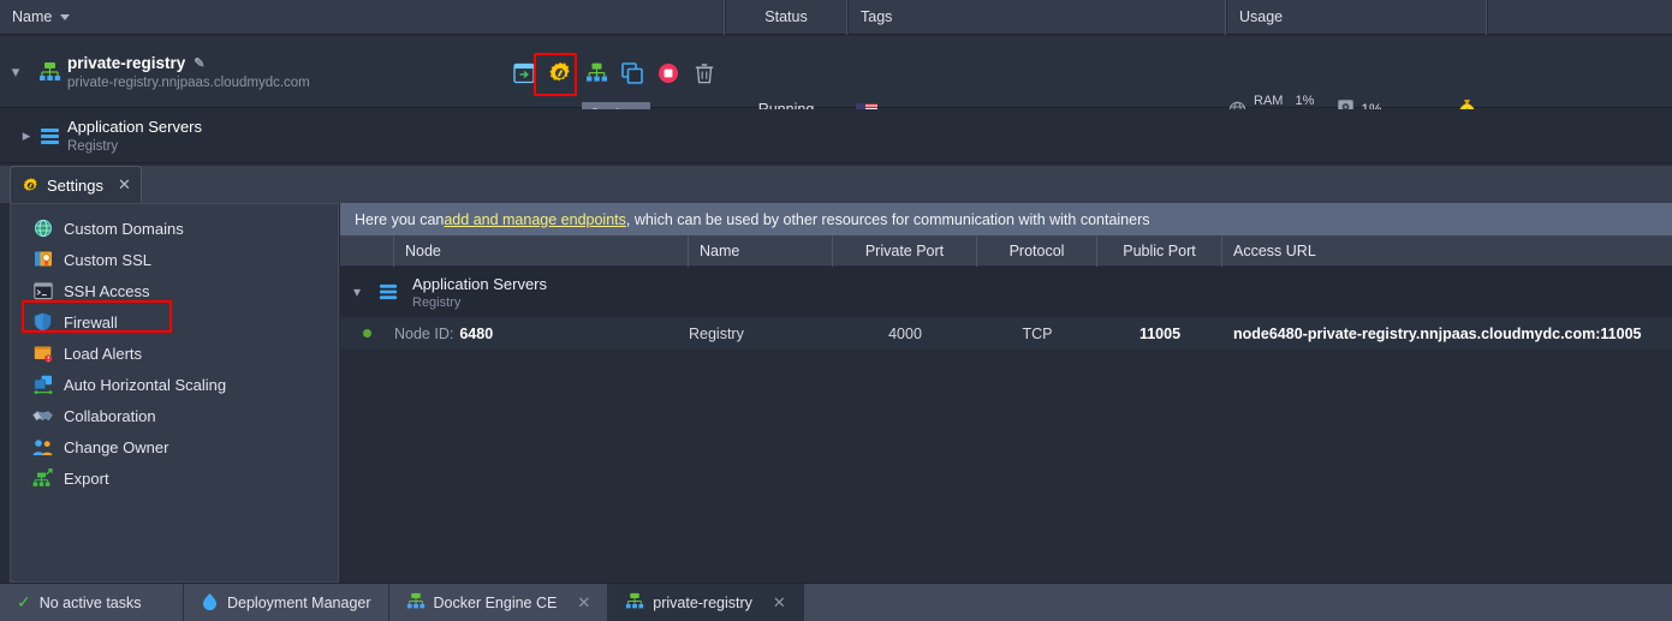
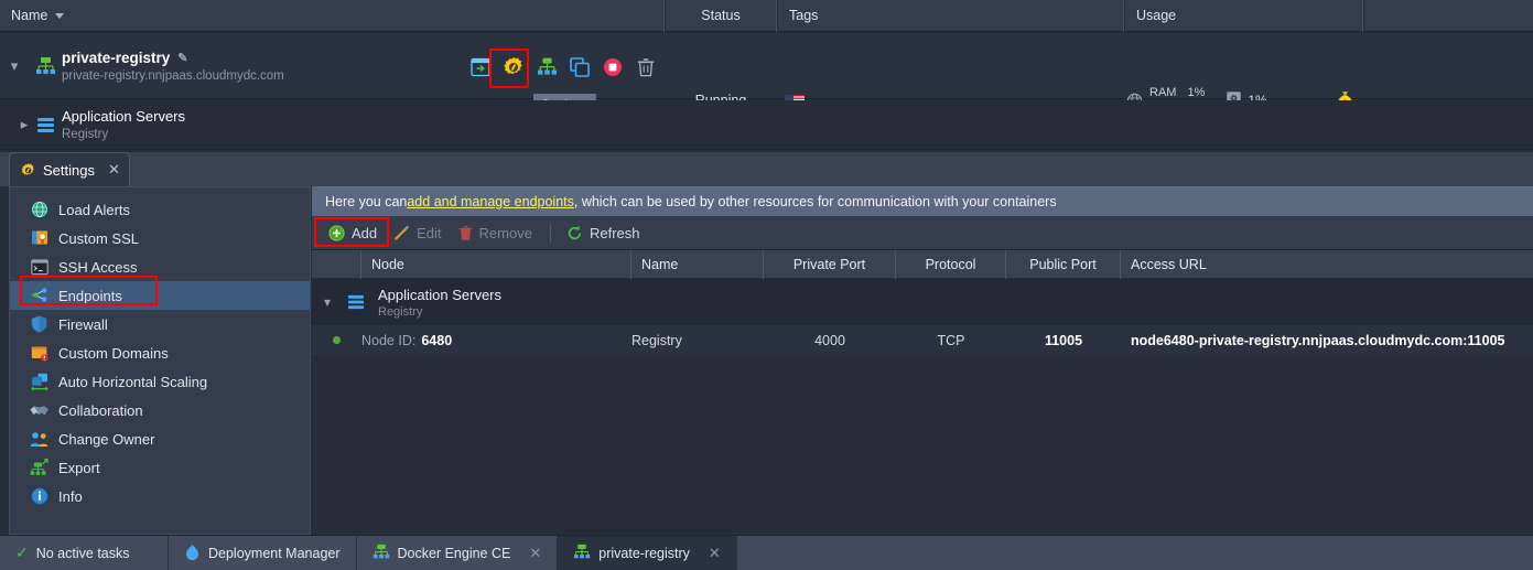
  Name
  Status
  Tags
  Usage
  ▾
  private-registry
  ✎
  private-registry.nnjpaas.cloudmydc.com
  RAM
  1%
  ▸
  Application Servers
  Registry
  Settings
  ✕
- Custom Domains
+ Load Alerts
  Custom SSL
  SSH Access
+ Endpoints
  Firewall
- Load Alerts
+ Custom Domains
  Auto Horizontal Scaling
  Collaboration
  Change Owner
  Export
+ Info
  Here you can
  add and manage endpoints
- , which can be used by other resources for communication with with containers
+ , which can be used by other resources for communication with your containers
+ Add
+ Edit
+ Remove
+ Refresh
  Node
  Name
  Private Port
  Protocol
  Public Port
  Access URL
  ▾
  Application Servers
  Registry
  Node ID:
  6480
  Registry
  4000
  TCP
  11005
  node6480-private-registry.nnjpaas.cloudmydc.com:11005
  ✓
  No active tasks
  Deployment Manager
  Docker Engine CE
  ✕
  private-registry
  ✕
